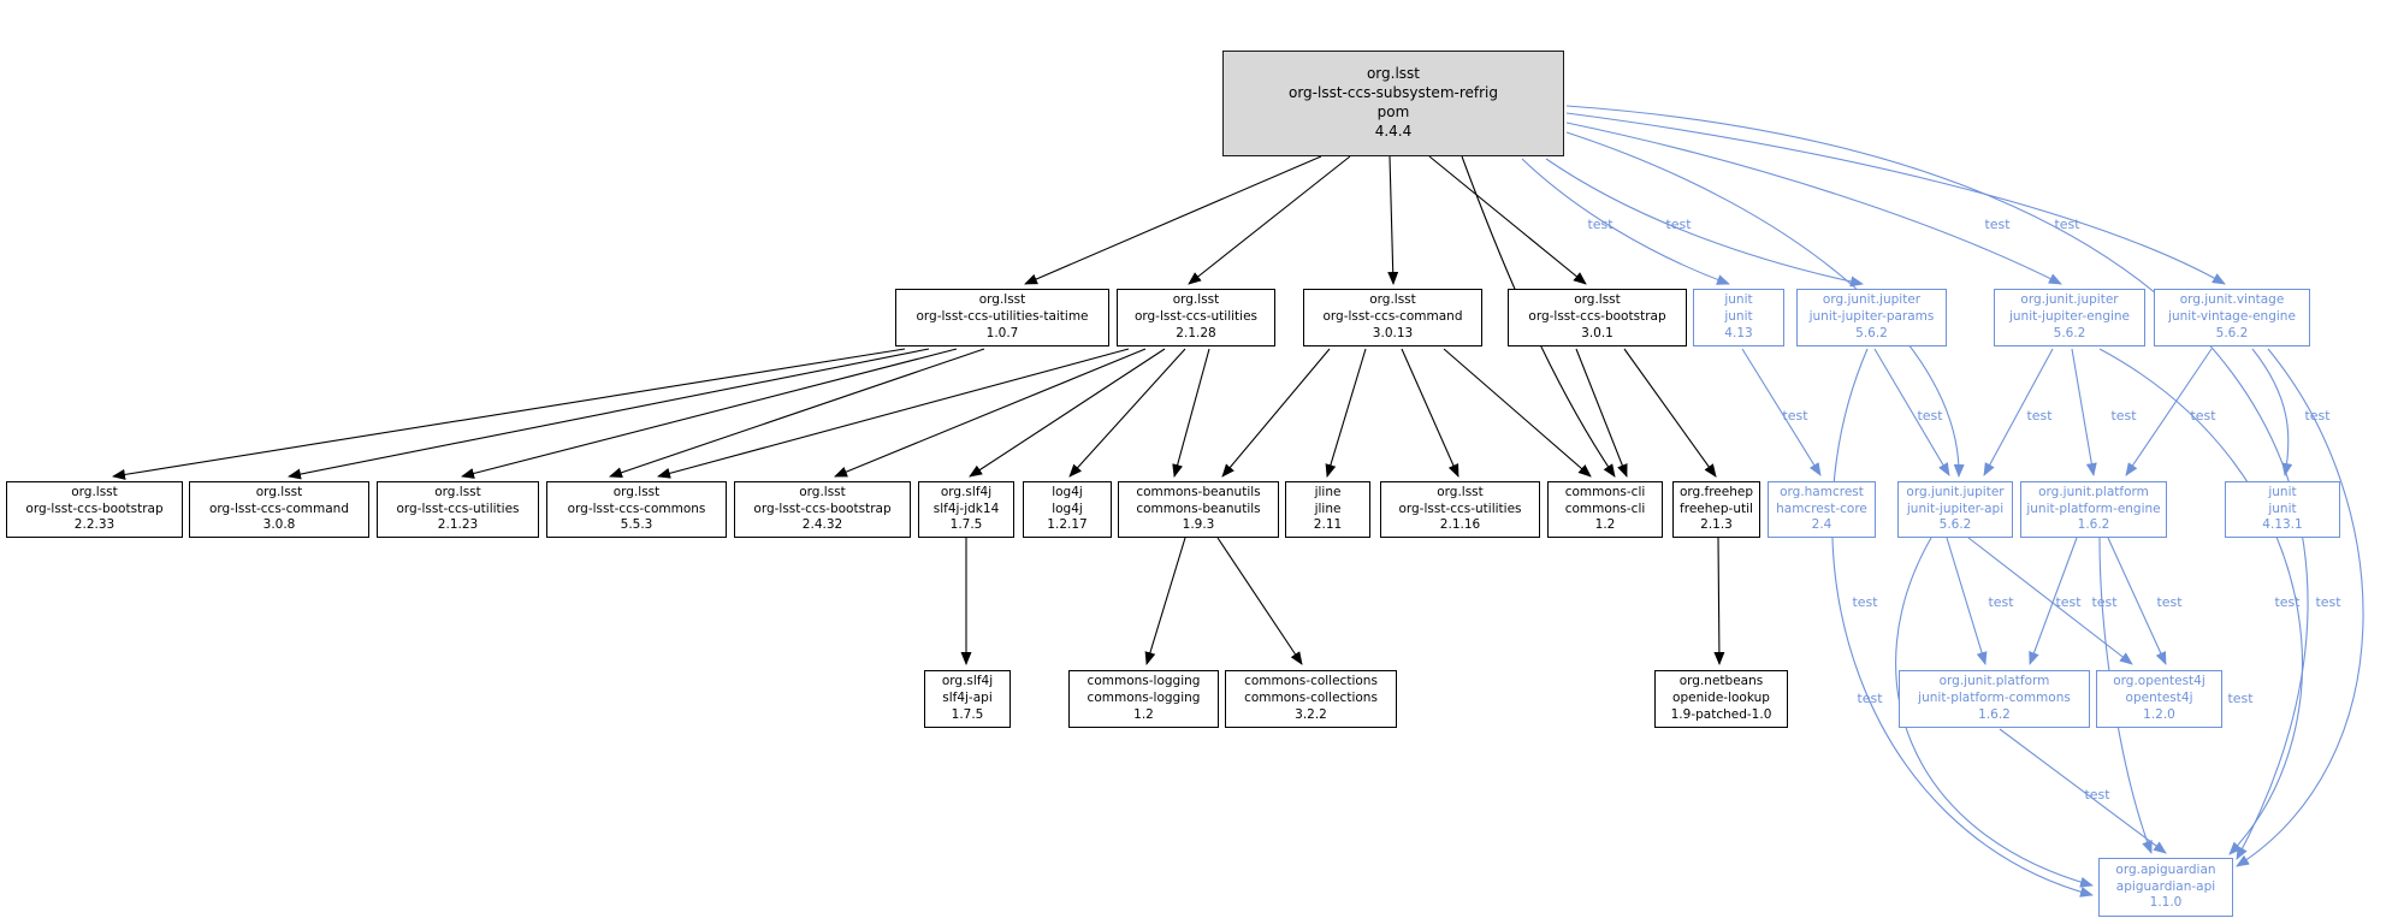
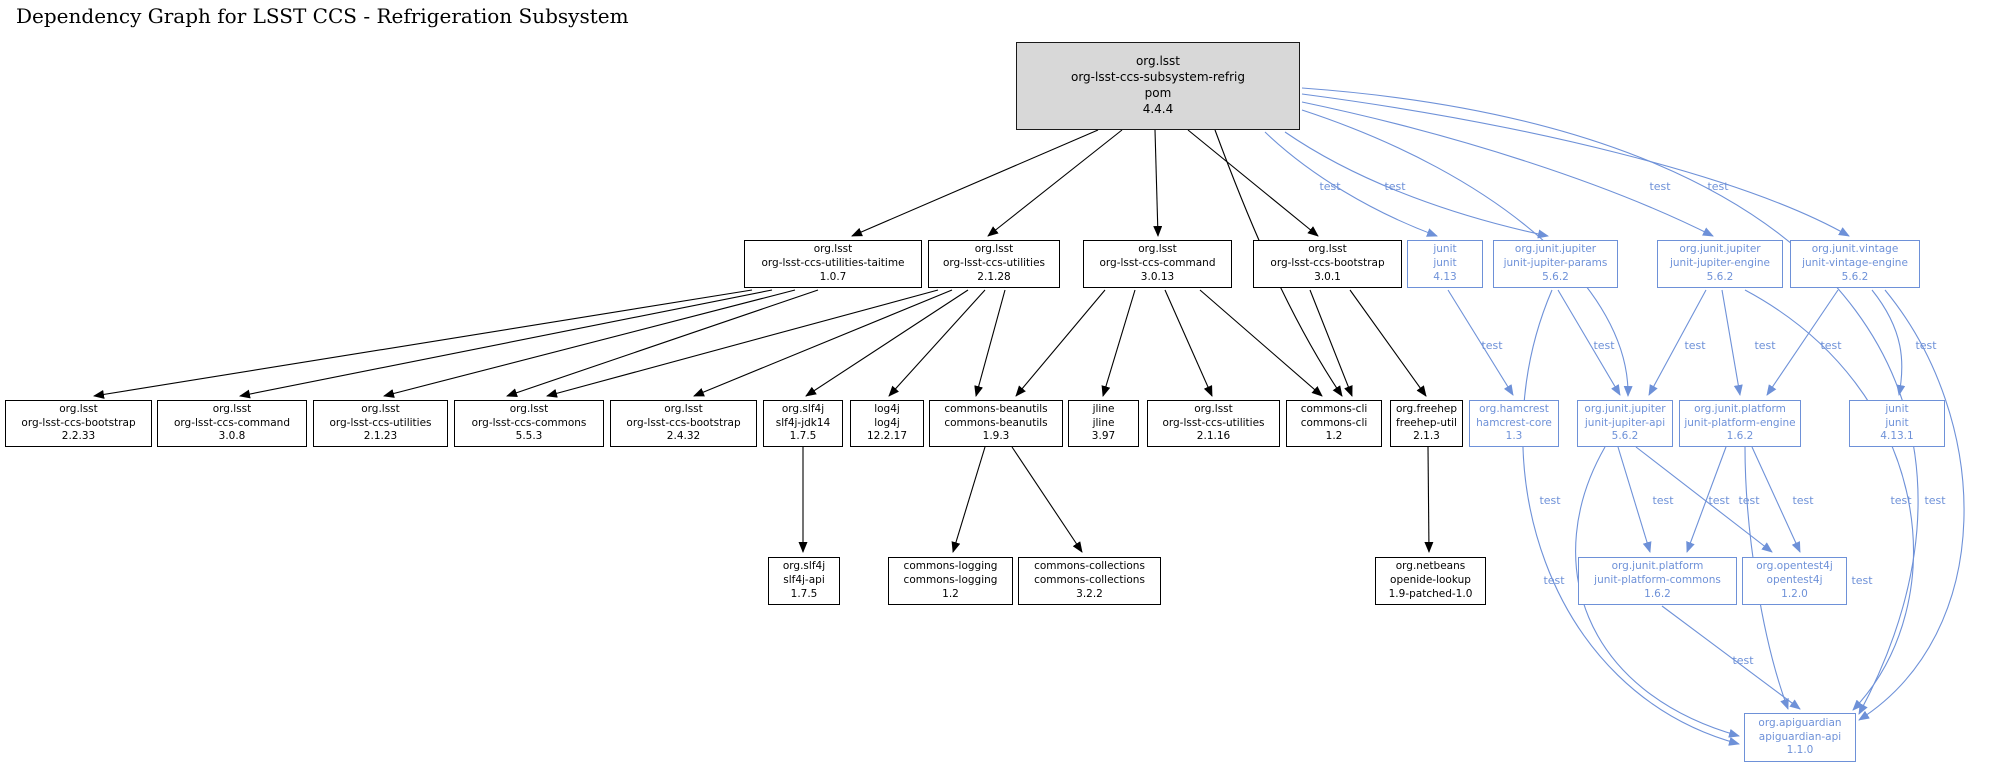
+ Dependency Graph for LSST CCS - Refrigeration Subsystem
  test
  test
  test
  test
  test
  test
  test
  test
  test
  test
  test
  test
  test
  test
  test
  test
  test
  test
  test
  test
  org.lsst
  org-lsst-ccs-subsystem-refrig
  pom
  4.4.4
  org.lsst
  org-lsst-ccs-utilities-taitime
  1.0.7
  org.lsst
  org-lsst-ccs-utilities
  2.1.28
  org.lsst
  org-lsst-ccs-command
  3.0.13
  org.lsst
  org-lsst-ccs-bootstrap
  3.0.1
  junit
  junit
  4.13
  org.junit.jupiter
  junit-jupiter-params
  5.6.2
  org.junit.jupiter
  junit-jupiter-engine
  5.6.2
  org.junit.vintage
  junit-vintage-engine
  5.6.2
  org.lsst
  org-lsst-ccs-bootstrap
  2.2.33
  org.lsst
  org-lsst-ccs-command
  3.0.8
  org.lsst
  org-lsst-ccs-utilities
  2.1.23
  org.lsst
  org-lsst-ccs-commons
  5.5.3
  org.lsst
  org-lsst-ccs-bootstrap
  2.4.32
  org.slf4j
  slf4j-jdk14
  1.7.5
  log4j
  log4j
- 1.2.17
+ 12.2.17
  commons-beanutils
  commons-beanutils
  1.9.3
  jline
  jline
- 2.11
+ 3.97
  org.lsst
  org-lsst-ccs-utilities
  2.1.16
  commons-cli
  commons-cli
  1.2
  org.freehep
  freehep-util
  2.1.3
  org.hamcrest
  hamcrest-core
- 2.4
+ 1.3
  org.junit.jupiter
  junit-jupiter-api
  5.6.2
  org.junit.platform
  junit-platform-engine
  1.6.2
  junit
  junit
  4.13.1
  org.slf4j
  slf4j-api
  1.7.5
  commons-logging
  commons-logging
  1.2
  commons-collections
  commons-collections
  3.2.2
  org.netbeans
  openide-lookup
  1.9-patched-1.0
  org.junit.platform
  junit-platform-commons
  1.6.2
  org.opentest4j
  opentest4j
  1.2.0
  org.apiguardian
  apiguardian-api
  1.1.0
